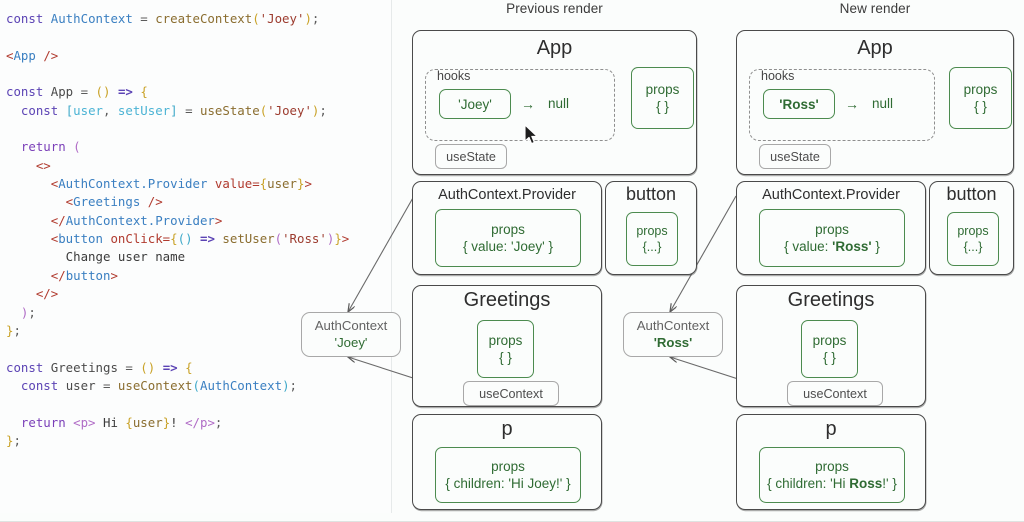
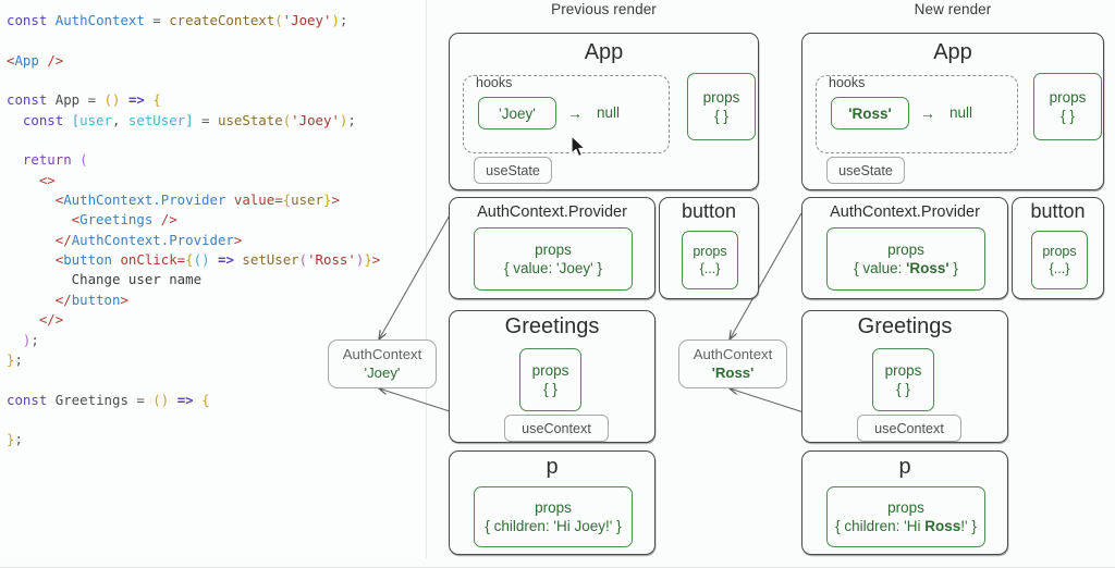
  const AuthContext = createContext('Joey');
  <App />
  const App = () => {
  const [user, setUser] = useState('Joey');
  return (
  <>
  <AuthContext.Provider value={user}>
  <Greetings />
  </AuthContext.Provider>
  <button onClick={() => setUser('Ross')}>
  Change user name
  </button>
  </>
  );
  };
  const Greetings = () => {
- const user = useContext(AuthContext);
- return <p> Hi {user}! </p>;
  };
  Previous render
  New render
  App
  hooks
  'Joey'
  →
  null
  useState
  props
  { }
  AuthContext.Provider
  props
  { value: 'Joey' }
  button
  props
  {...}
  AuthContext
  'Joey'
  Greetings
  props
  { }
  useContext
  p
  props
  { children: 'Hi Joey!' }
  App
  hooks
  'Ross'
  →
  null
  useState
  props
  { }
  AuthContext.Provider
  props
  { value: 'Ross' }
  button
  props
  {...}
  AuthContext
  'Ross'
  Greetings
  props
  { }
  useContext
  p
  props
  { children: 'Hi Ross!' }
